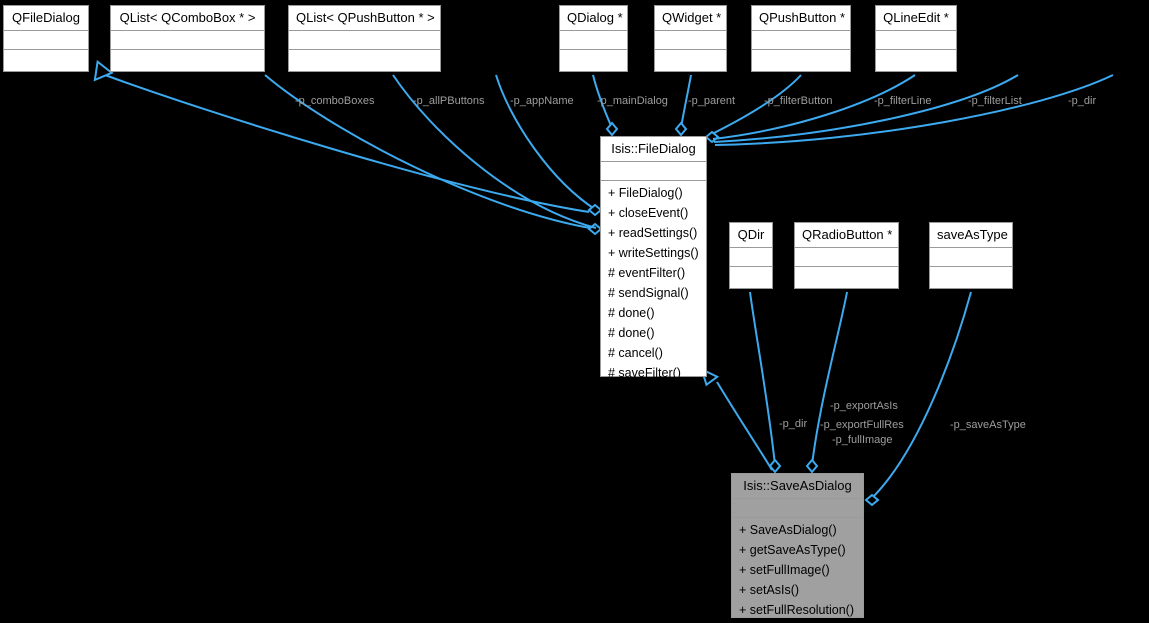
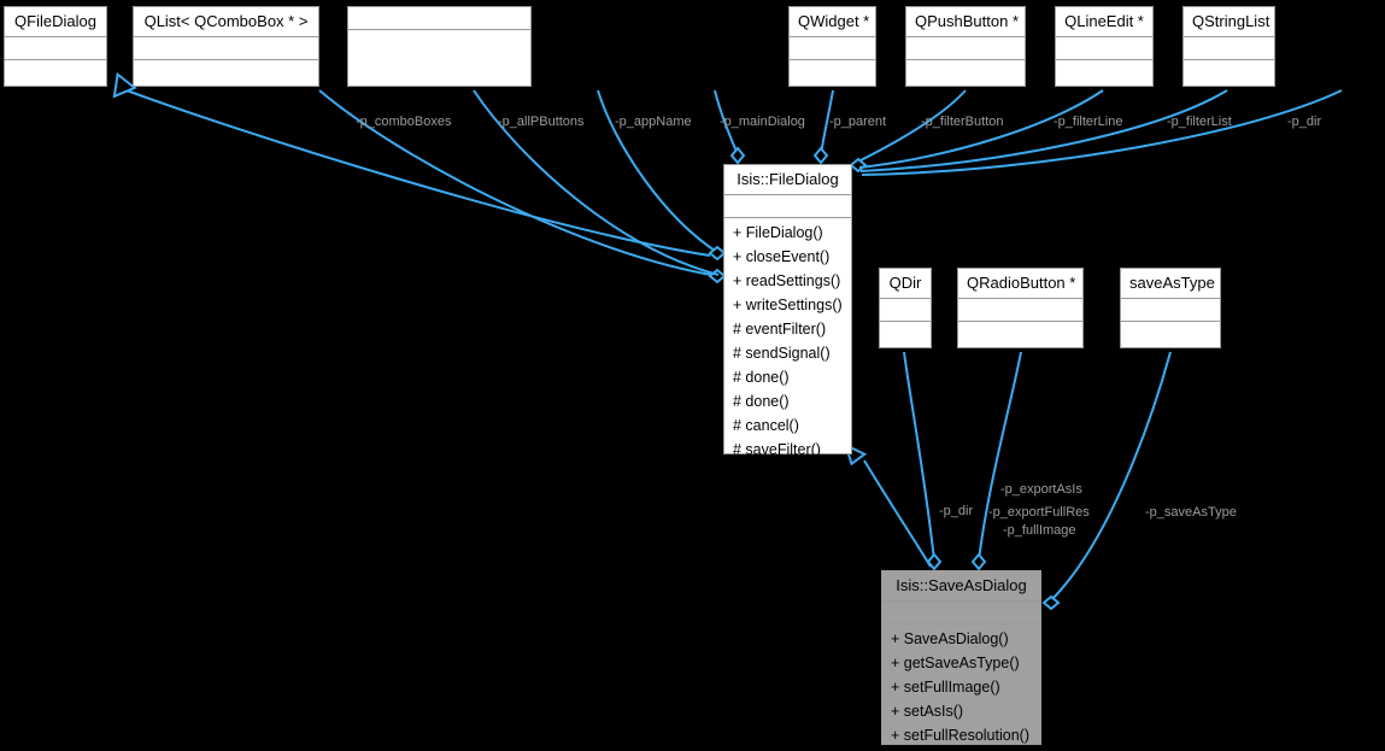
  QFileDialog
  QList< QComboBox * >
- QList< QPushButton * >
- QDialog *
  QWidget *
  QPushButton *
  QLineEdit *
+ QStringList
  QDir
  QRadioButton *
  saveAsType
  Isis::FileDialog
  + FileDialog()
  + closeEvent()
  + readSettings()
  + writeSettings()
  # eventFilter()
  # sendSignal()
  # done()
  # done()
  # cancel()
  # saveFilter()
  Isis::SaveAsDialog
  + SaveAsDialog()
  + getSaveAsType()
  + setFullImage()
  + setAsIs()
  + setFullResolution()
  -p_comboBoxes
  -p_allPButtons
  -p_appName
  -p_mainDialog
  -p_parent
  -p_filterButton
  -p_filterLine
  -p_filterList
  -p_dir
  -p_dir
  -p_exportAsIs
  -p_exportFullRes
  -p_fullImage
  -p_saveAsType
